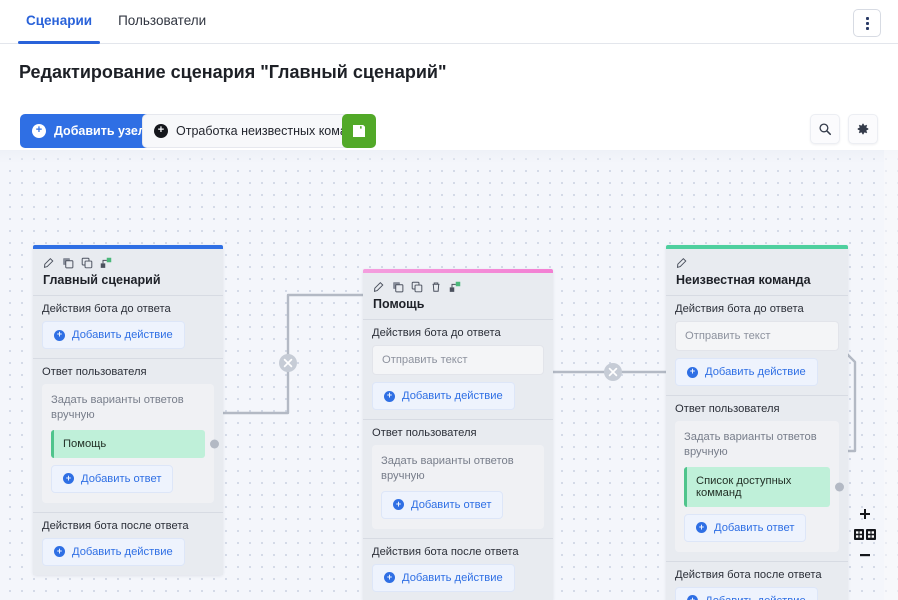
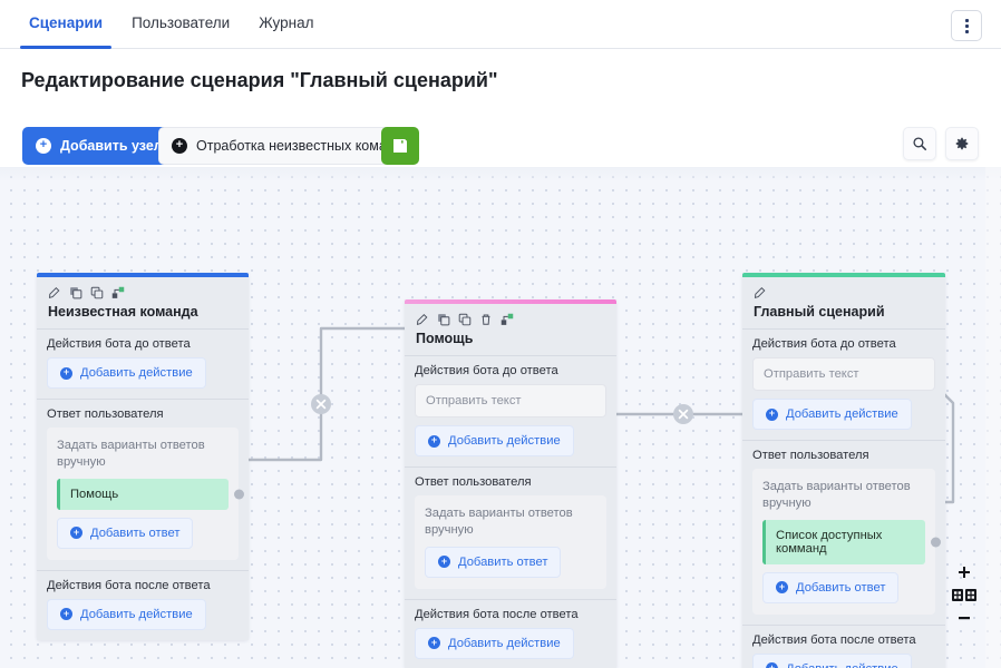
  Сценарии
  Пользователи
+ Журнал
  Редактирование сценария "Главный сценарий"
- Главный сценарий
+ Неизвестная команда
  Действия бота до ответа
  +
  Добавить действие
  Ответ пользователя
  Задать варианты ответов вручную
  Помощь
  +
  Добавить ответ
  Действия бота после ответа
  +
  Добавить действие
  Помощь
  Действия бота до ответа
  Отправить текст
  +
  Добавить действие
  Ответ пользователя
  Задать варианты ответов вручную
  +
  Добавить ответ
  Действия бота после ответа
  +
  Добавить действие
- Неизвестная команда
+ Главный сценарий
  Действия бота до ответа
  Отправить текст
  +
  Добавить действие
  Ответ пользователя
  Задать варианты ответов вручную
  Список доступных комманд
  +
  Добавить ответ
  Действия бота после ответа
  +
  Добавить узе
  +
  Отработка неизвестных ком
